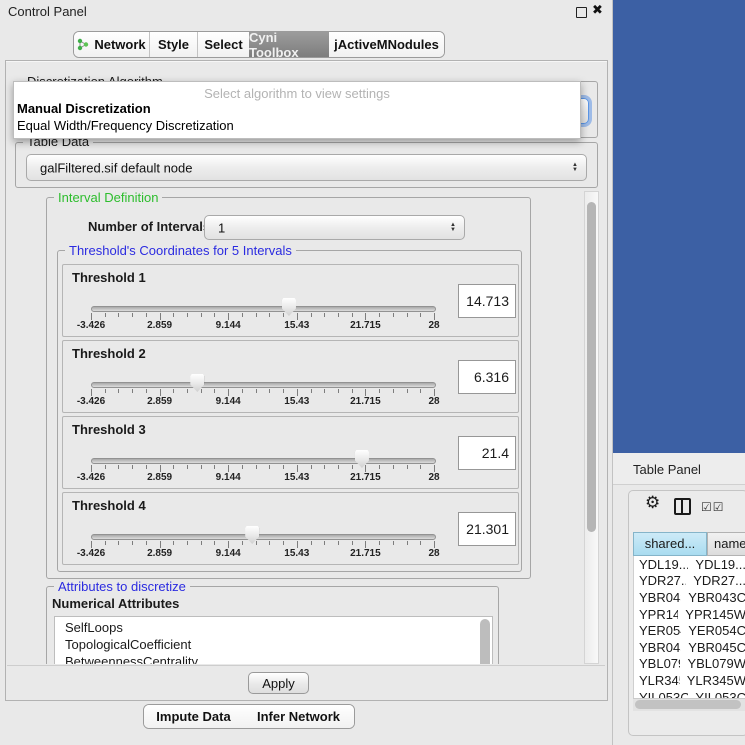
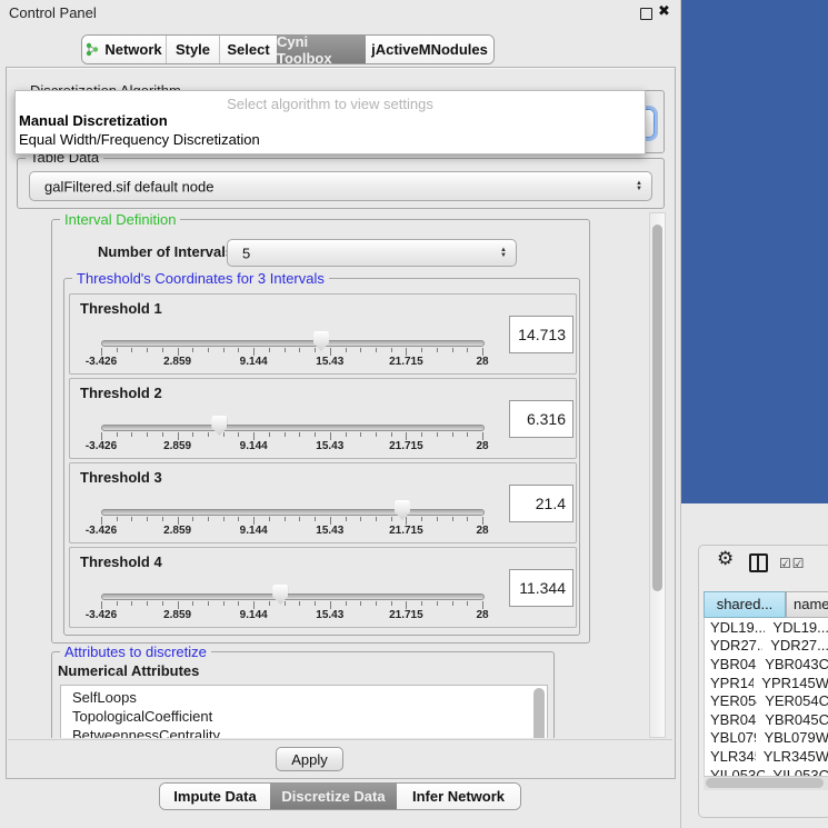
  Control Panel
  ✖
  Network
  Style
  Select
  Cyni Toolbox
  jActiveMNodules
  Select algorithm to view settings
  Manual Discretization
  Equal Width/Frequency Discretization
  Table Data
  galFiltered.sif default node
  Interval Definition
  Number of Interval
- 1
+ 5
- Threshold's Coordinates for 5 Intervals
+ Threshold's Coordinates for 3 Intervals
  Threshold 1
  -3.426
  2.859
  9.144
  15.43
  21.715
  28
  14.713
  Threshold 2
  -3.426
  2.859
  9.144
  15.43
  21.715
  28
  6.316
  Threshold 3
  -3.426
  2.859
  9.144
  15.43
  21.715
  28
  21.4
  Threshold 4
  -3.426
  2.859
  9.144
  15.43
  21.715
  28
- 21.301
+ 11.344
  Attributes to discretize
  Numerical Attributes
  SelfLoops
  TopologicalCoefficient
  BetweennessCentrality
  Apply
  Impute Data
+ Discretize Data
  Infer Network
- Table Panel
  ⚙
  ☑☑
  shared...
  name
  YDL19...
  YDL19...
  YDR27.
  YDR27...
  YBR04
  YBR043C
  YPR14
  YPR145W
  YER05
  YER054C
  YBR04
  YBR045C
  YBL07
  YBL079W
  YLR34
  YLR345W
